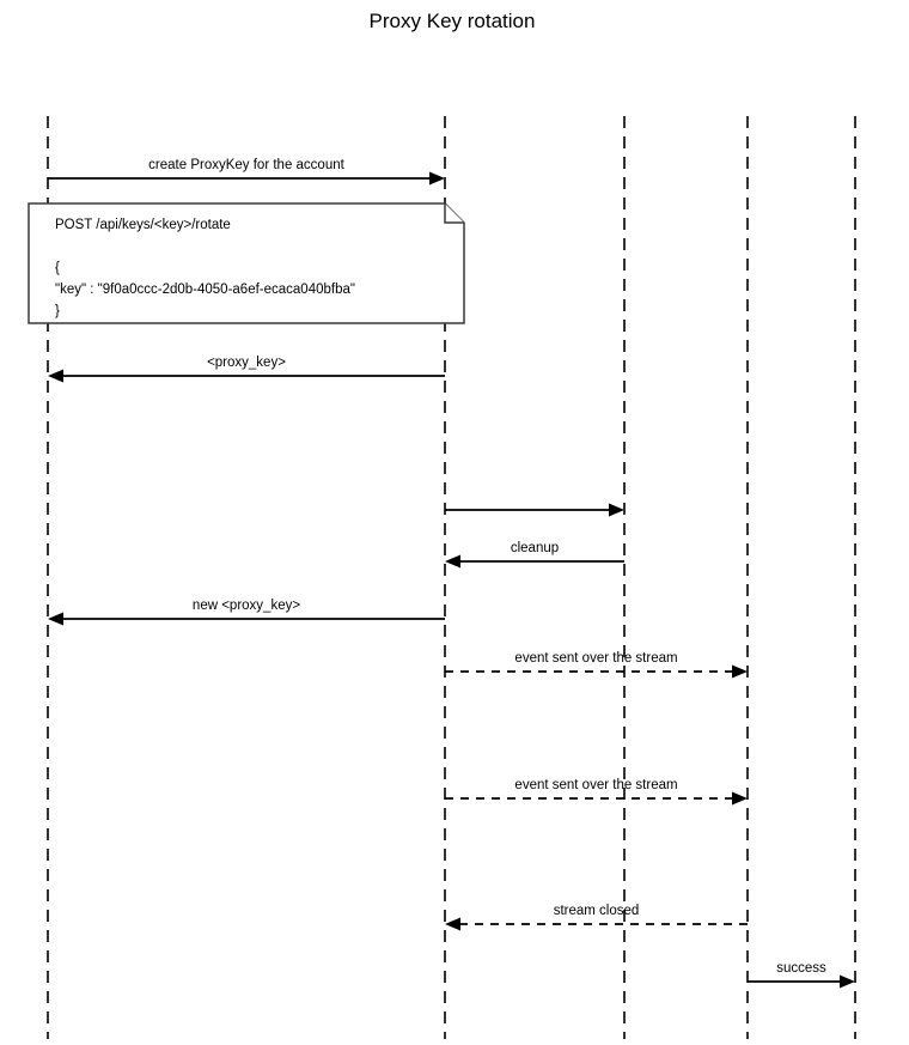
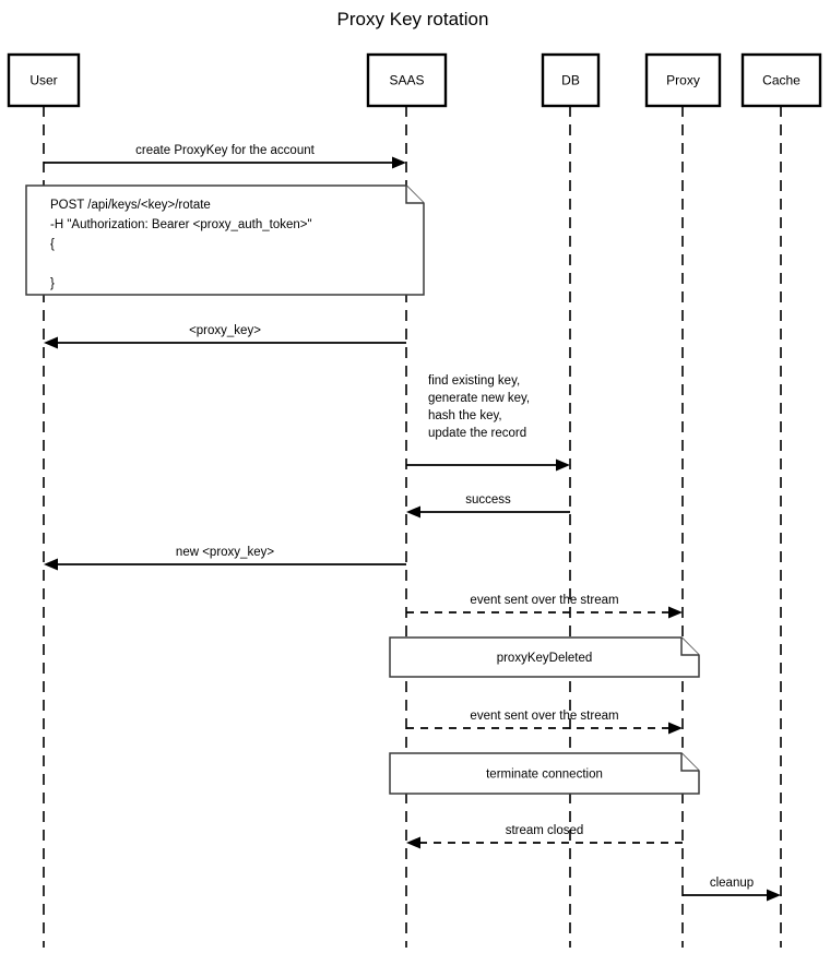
  Proxy Key rotation
+ User
+ SAAS
+ DB
+ Proxy
+ Cache
  create ProxyKey for the account
  <proxy_key>
- cleanup
+ success
  new <proxy_key>
  event sent over the stream
  event sent over the stream
  stream closed
- success
+ cleanup
+ find existing key,
+ generate new key,
+ hash the key,
+ update the record
  POST /api/keys/<key>/rotate
+ -H "Authorization: Bearer <proxy_auth_token>"
  {
- "key" : "9f0a0ccc-2d0b-4050-a6ef-ecaca040bfba"
  }
+ proxyKeyDeleted
+ terminate connection
